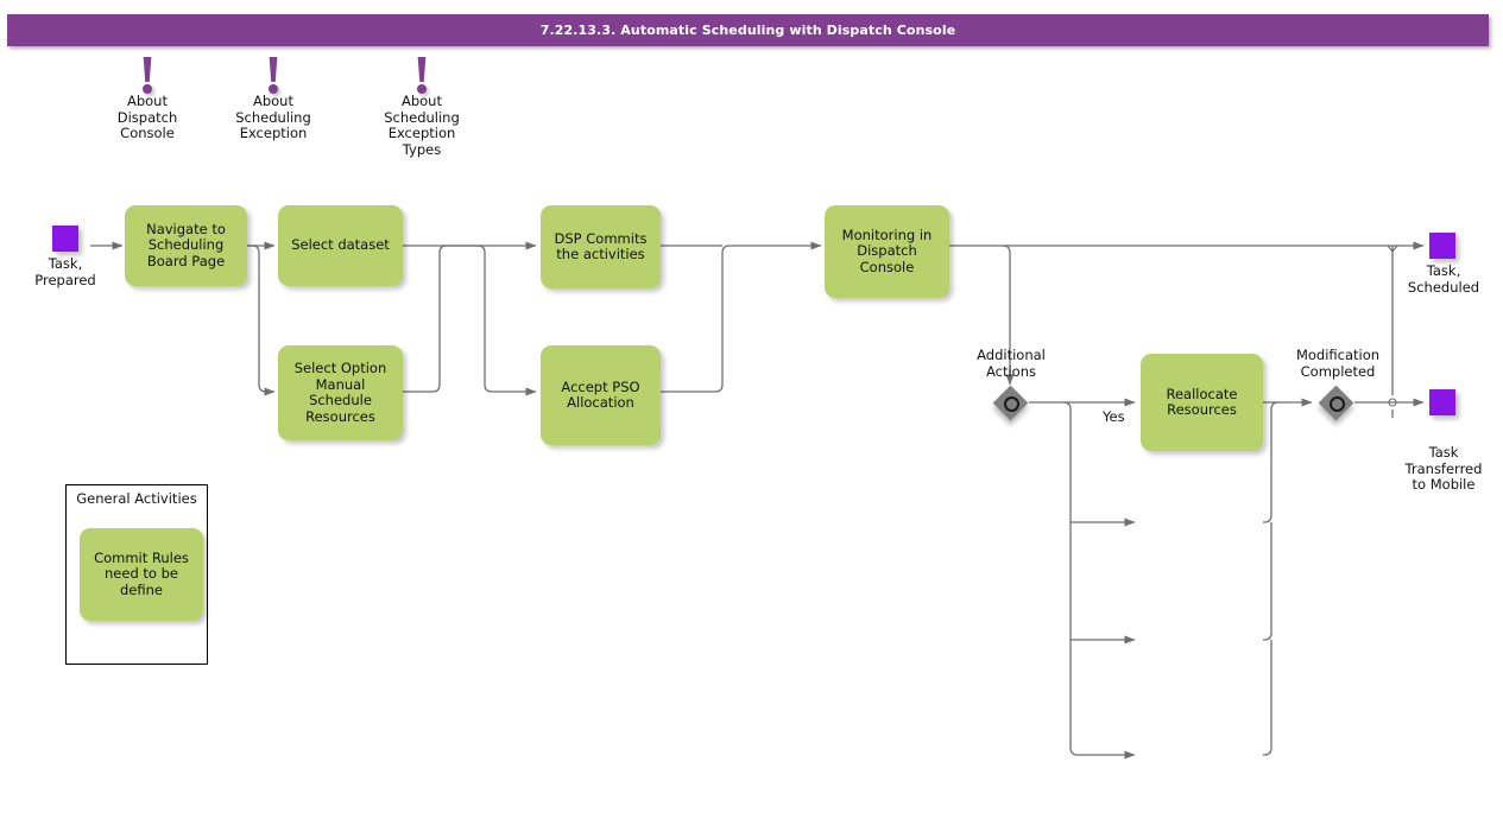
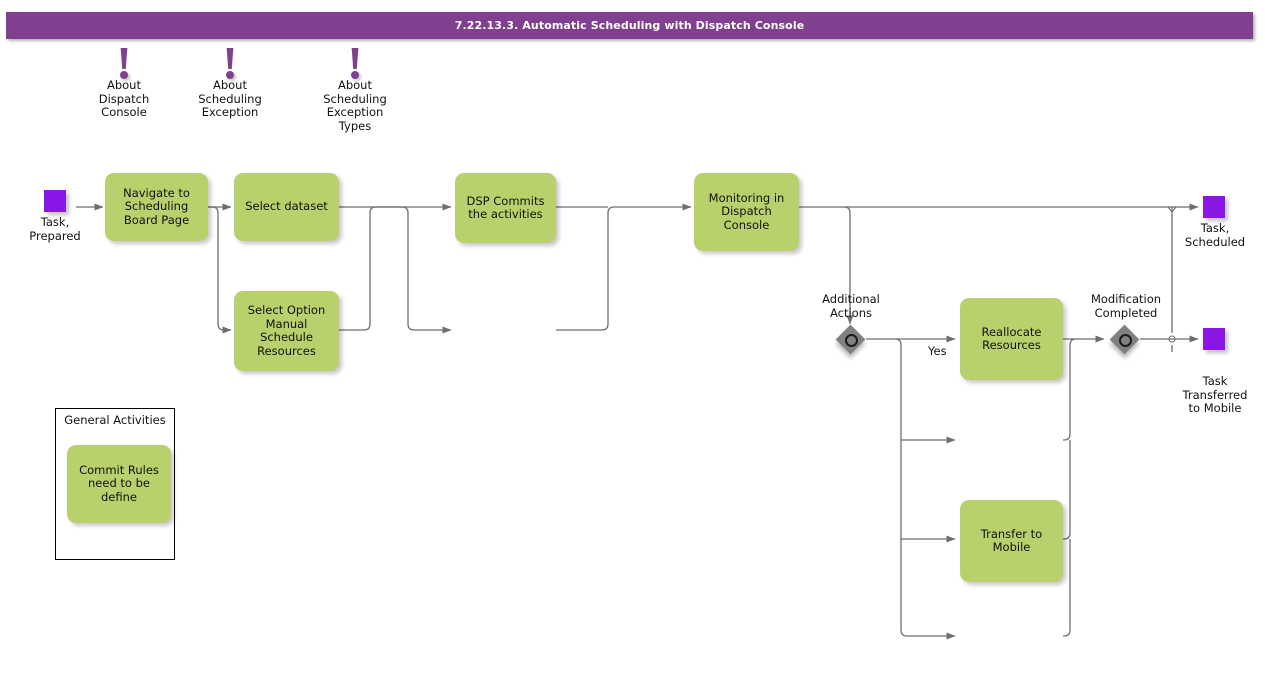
  7.22.13.3. Automatic Scheduling with Dispatch Console
  About
  Dispatch
  Console
  About
  Scheduling
  Exception
  About
  Scheduling
  Exception
  Types
  Task,
  Prepared
  Navigate to
  Scheduling
  Board Page
  Select dataset
  Select Option
  Manual Schedule
  Resources
  DSP Commits
  the activities
- Accept PSO
- Allocation
  Monitoring in
  Dispatch
  Console
  Reallocate
  Resources
+ Transfer to
+ Mobile
  Additional
  Actions
  Modification
  Completed
  Yes
  Task,
  Scheduled
  Task
  Transferred
  to Mobile
  General Activities
  Commit Rules
  need to be
  define
